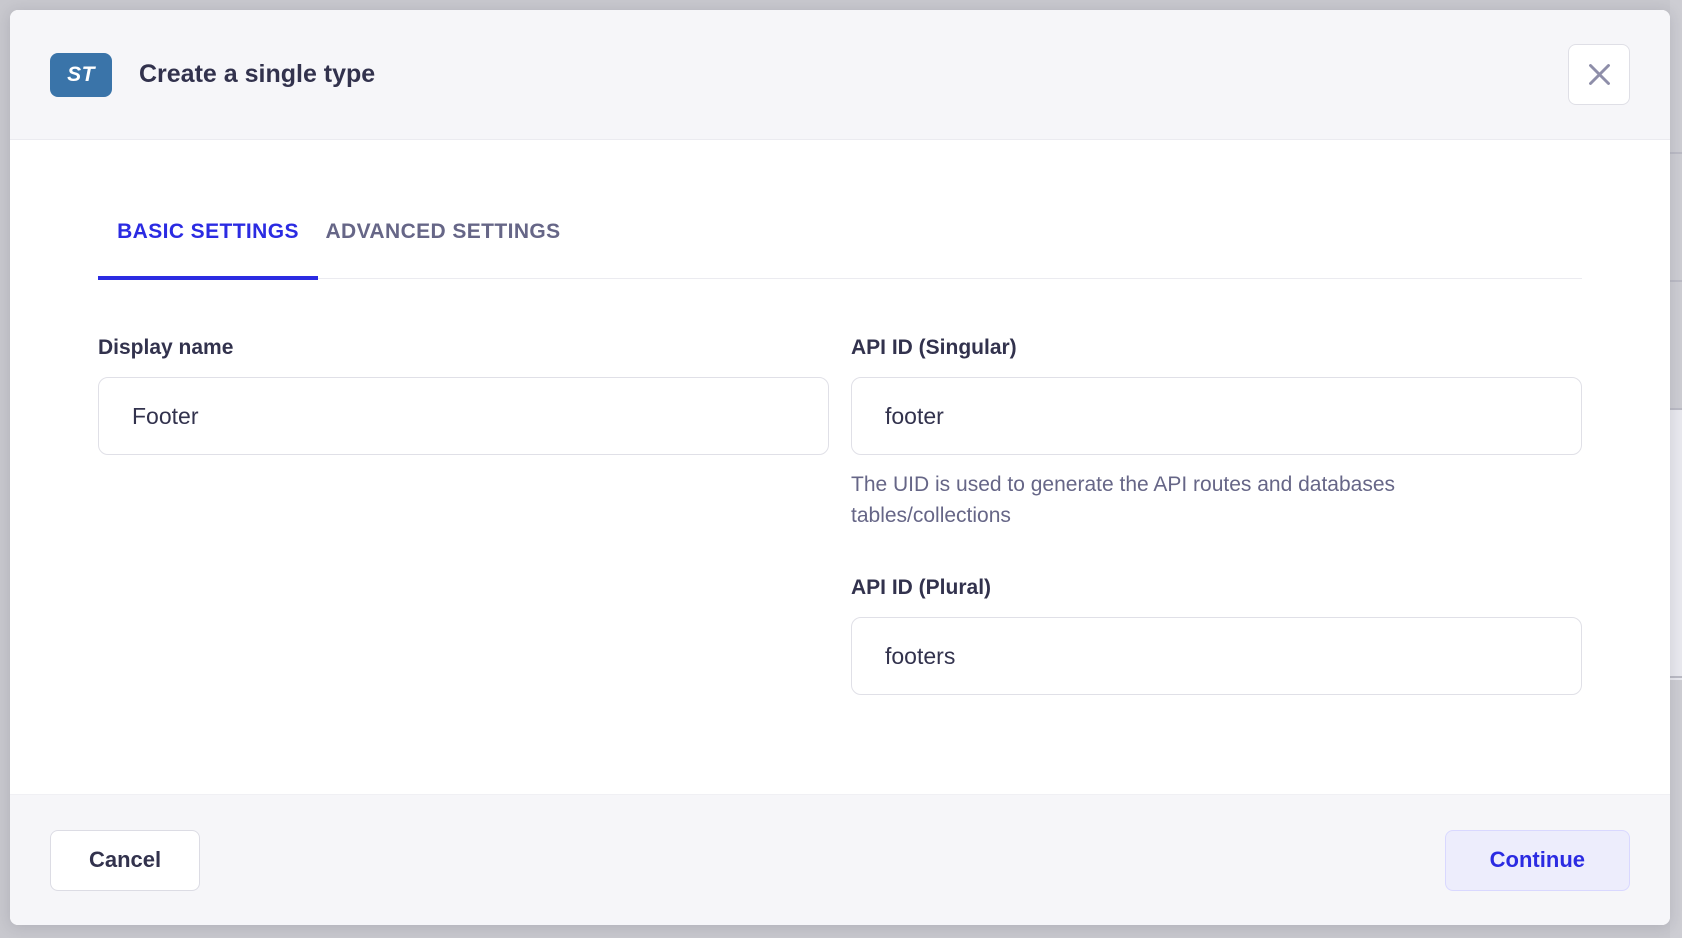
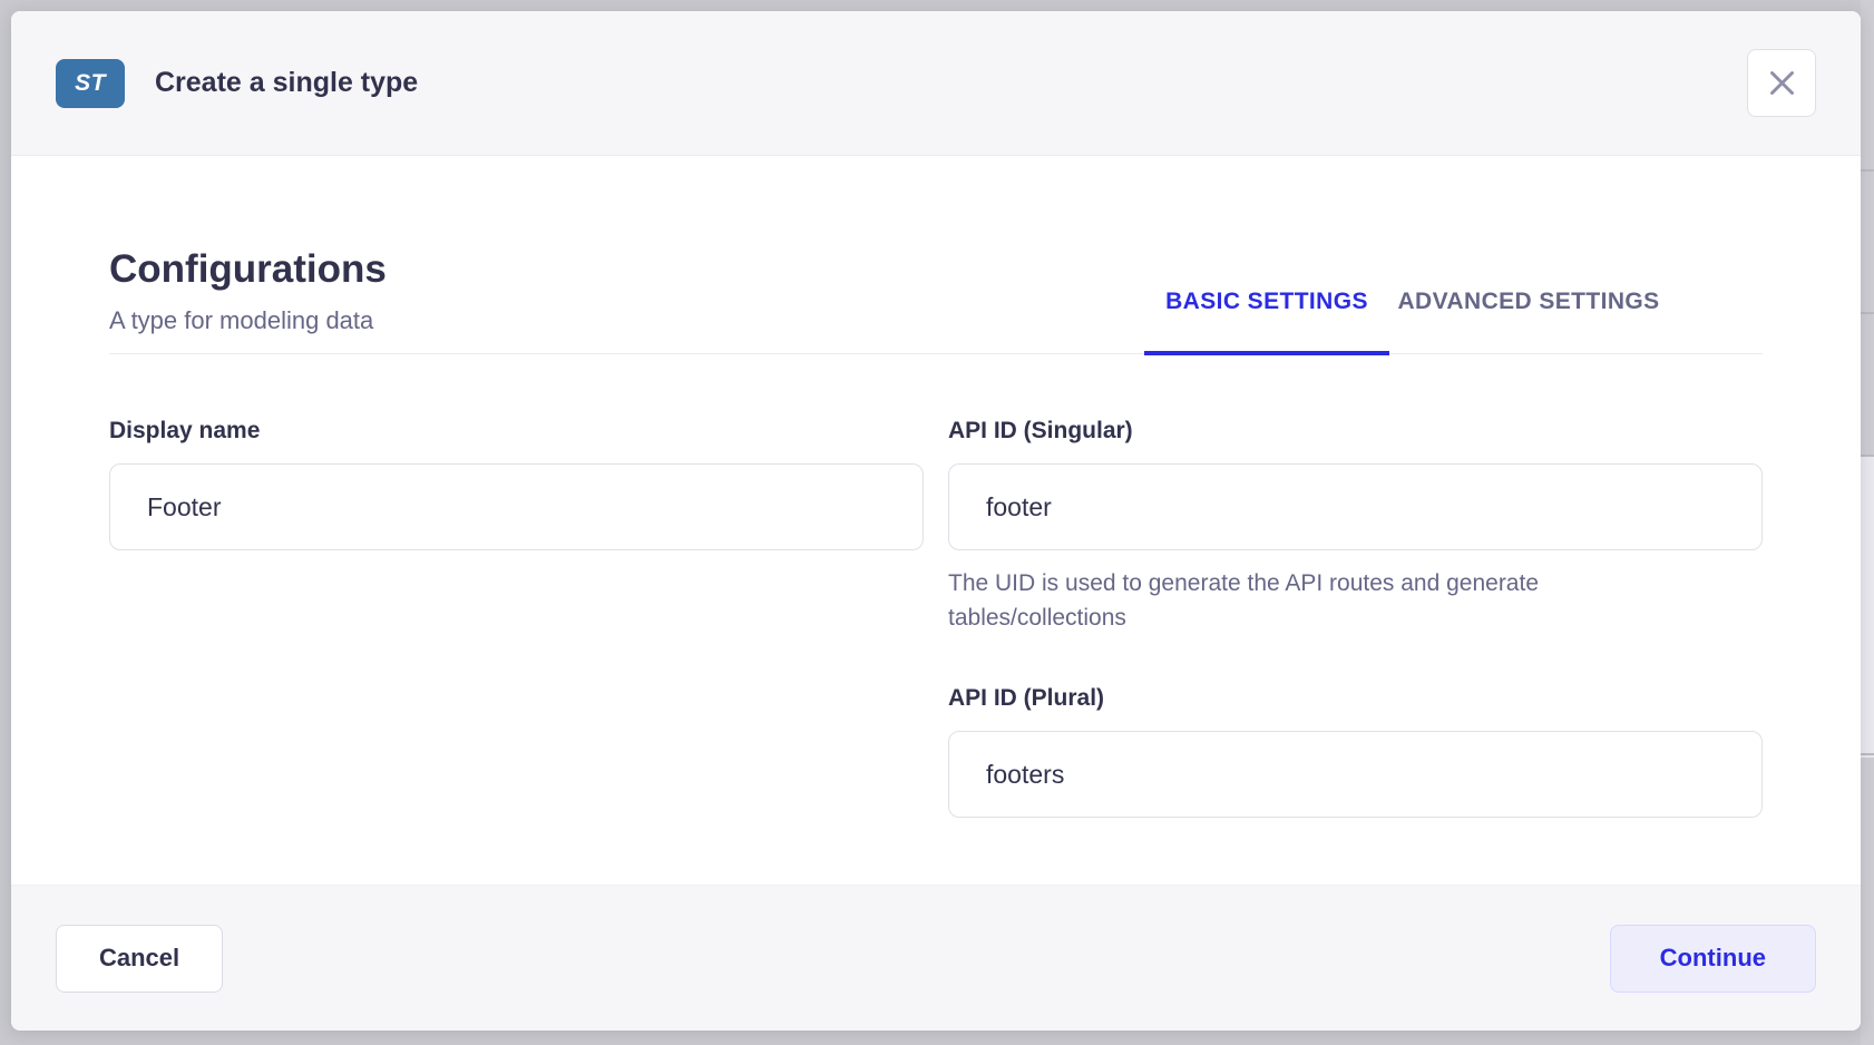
  ST
  Create a single type
+ Configurations
+ A type for modeling data
  BASIC SETTINGS
  ADVANCED SETTINGS
  Display name
  Footer
  API ID (Singular)
  footer
- The UID is used to generate the API routes and databases tables/collections
+ The UID is used to generate the API routes and generate tables/collections
  API ID (Plural)
  footers
  Cancel
  Continue
